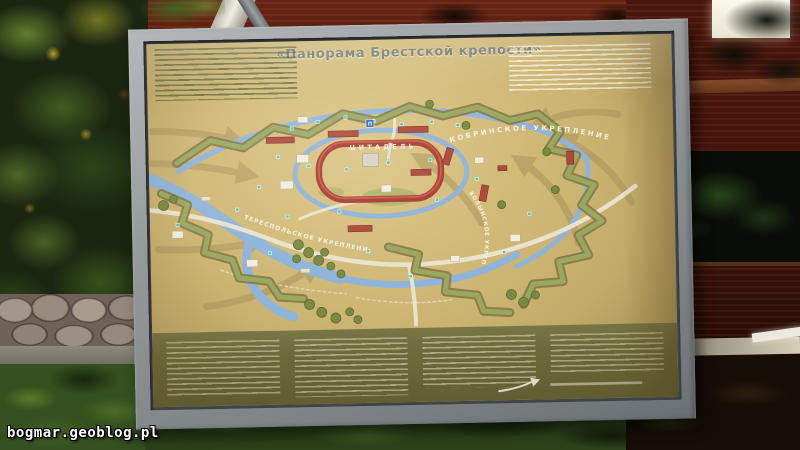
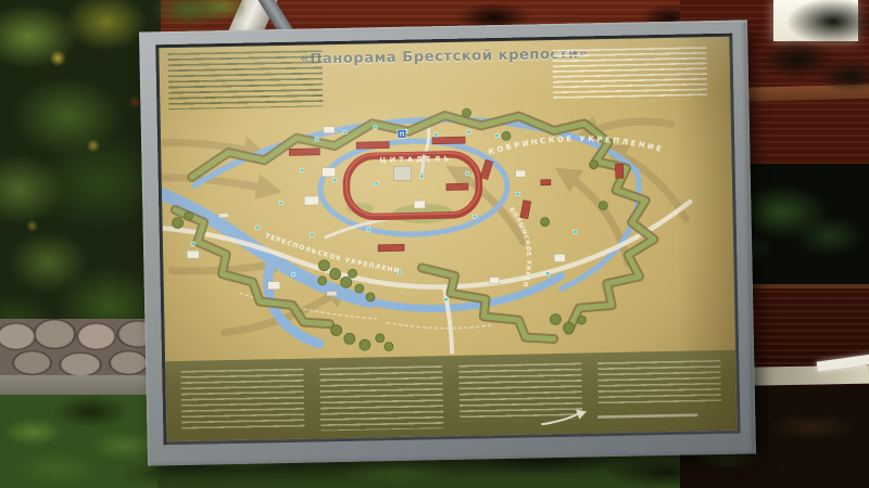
- bogmar.geoblog.pl
